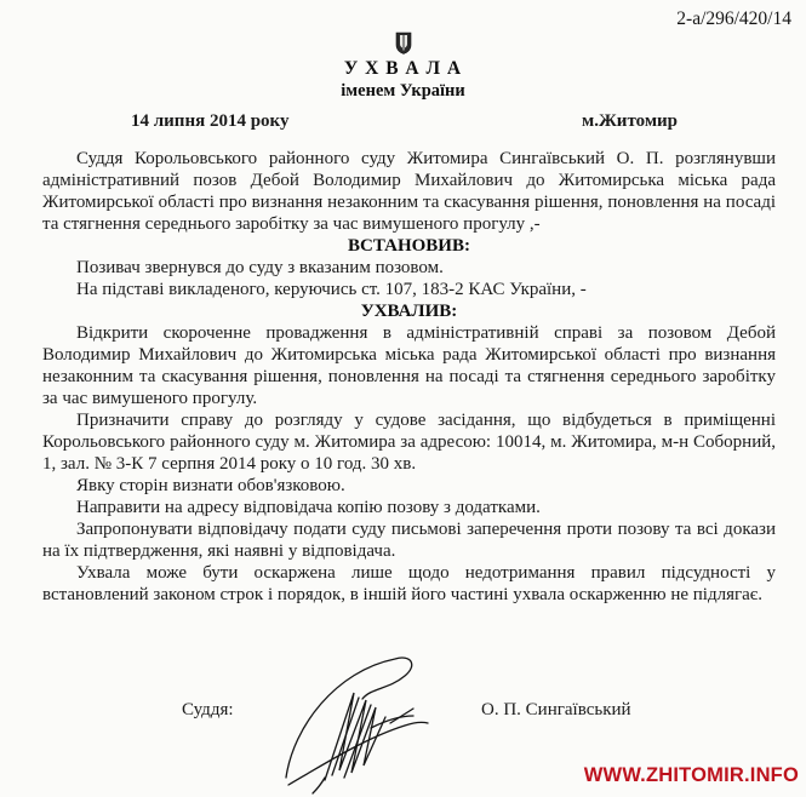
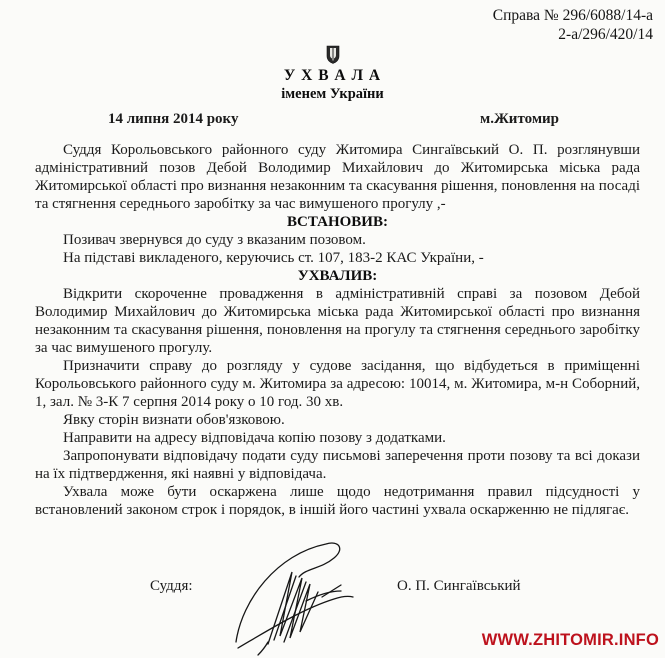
+ Справа № 296/6088/14-а
  2-а/296/420/14
  У Х В А Л А
  іменем України
  14 липня 2014 року
  м.Житомир
  Суддя Корольовського районного суду Житомира Сингаївський О. П. розглянувши адміністративний позов Дебой Володимир Михайлович до Житомирська міська рада Житомирської області про визнання незаконним та скасування рішення, поновлення на посаді та стягнення середнього заробітку за час вимушеного прогулу ,-
  ВСТАНОВИВ:
  Позивач звернувся до суду з вказаним позовом.
  На підставі викладеного, керуючись ст. 107, 183-2 КАС України, -
  УХВАЛИВ:
- Відкрити скороченне провадження в адміністративній справі за позовом Дебой Володимир Михайлович до Житомирська міська рада Житомирської області про визнання незаконним та скасування рішення, поновлення на посаді та стягнення середнього заробітку за час вимушеного прогулу.
+ Відкрити скороченне провадження в адміністративній справі за позовом Дебой Володимир Михайлович до Житомирська міська рада Житомирської області про визнання незаконним та скасування рішення, поновлення на прогулу та стягнення середнього заробітку за час вимушеного прогулу.
  Призначити справу до розгляду у судове засідання, що відбудеться в приміщенні Корольовського районного суду м. Житомира за адресою: 10014, м. Житомира, м-н Соборний, 1, зал. № 3-К 7 серпня 2014 року о 10 год. 30 хв.
  Явку сторін визнати обов'язковою.
  Направити на адресу відповідача копію позову з додатками.
  Запропонувати відповідачу подати суду письмові заперечення проти позову та всі докази на їх підтвердження, які наявні у відповідача.
  Ухвала може бути оскаржена лише щодо недотримання правил підсудності у встановлений законом строк і порядок, в іншій його частині ухвала оскарженню не підлягає.
  Суддя:
  О. П. Сингаївський
  WWW.ZHITOMIR.INFO
